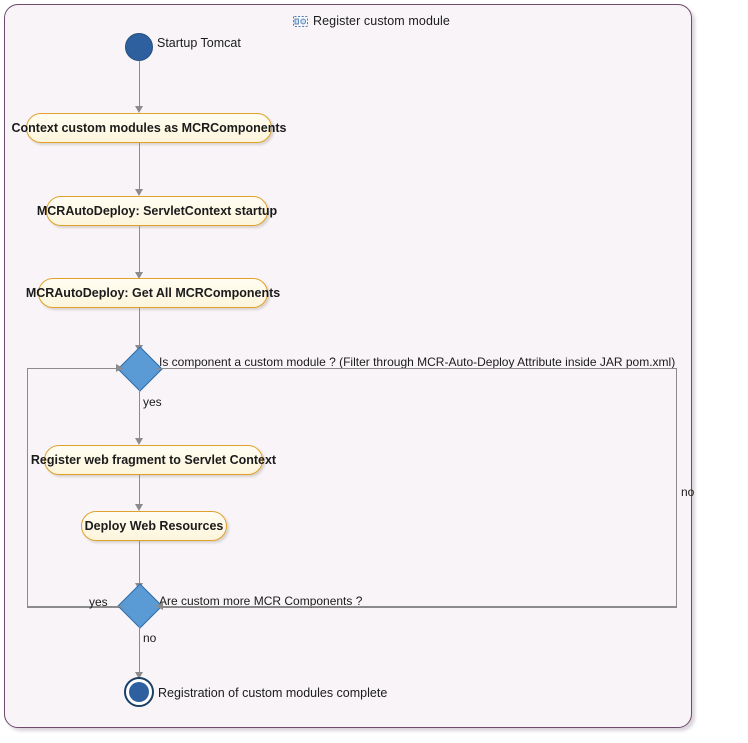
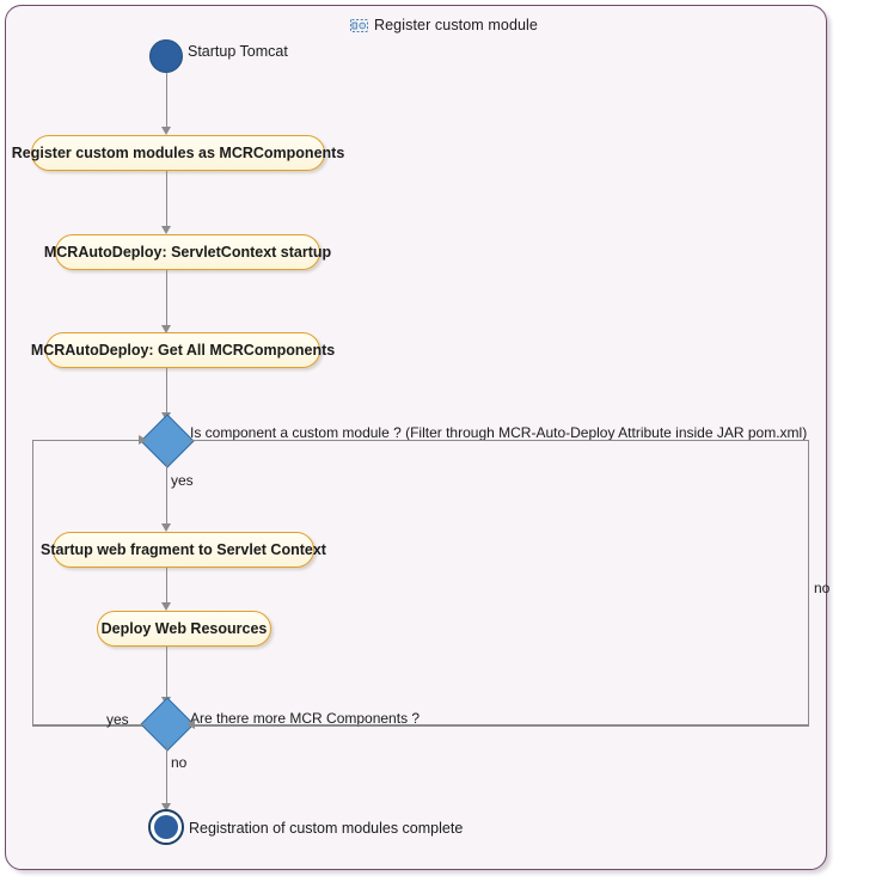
  Register custom module
  Startup Tomcat
- Context custom modules as MCRComponents
+ Register custom modules as MCRComponents
  MCRAutoDeploy: ServletContext startup
  MCRAutoDeploy: Get All MCRComponents
  Is component a custom module ? (Filter through MCR-Auto-Deploy Attribute inside JAR pom.xml)
  no
  yes
- Register web fragment to Servlet Context
+ Startup web fragment to Servlet Context
  Deploy Web Resources
- Are custom more MCR Components ?
+ Are there more MCR Components ?
  yes
  no
  Registration of custom modules complete
